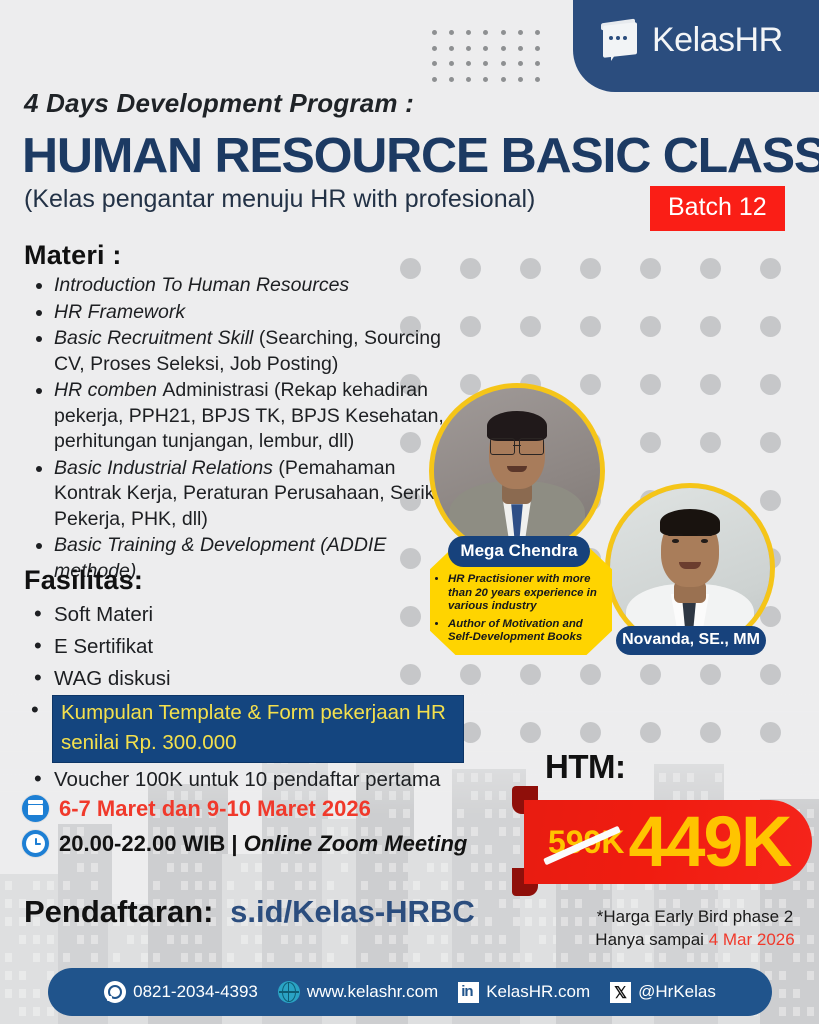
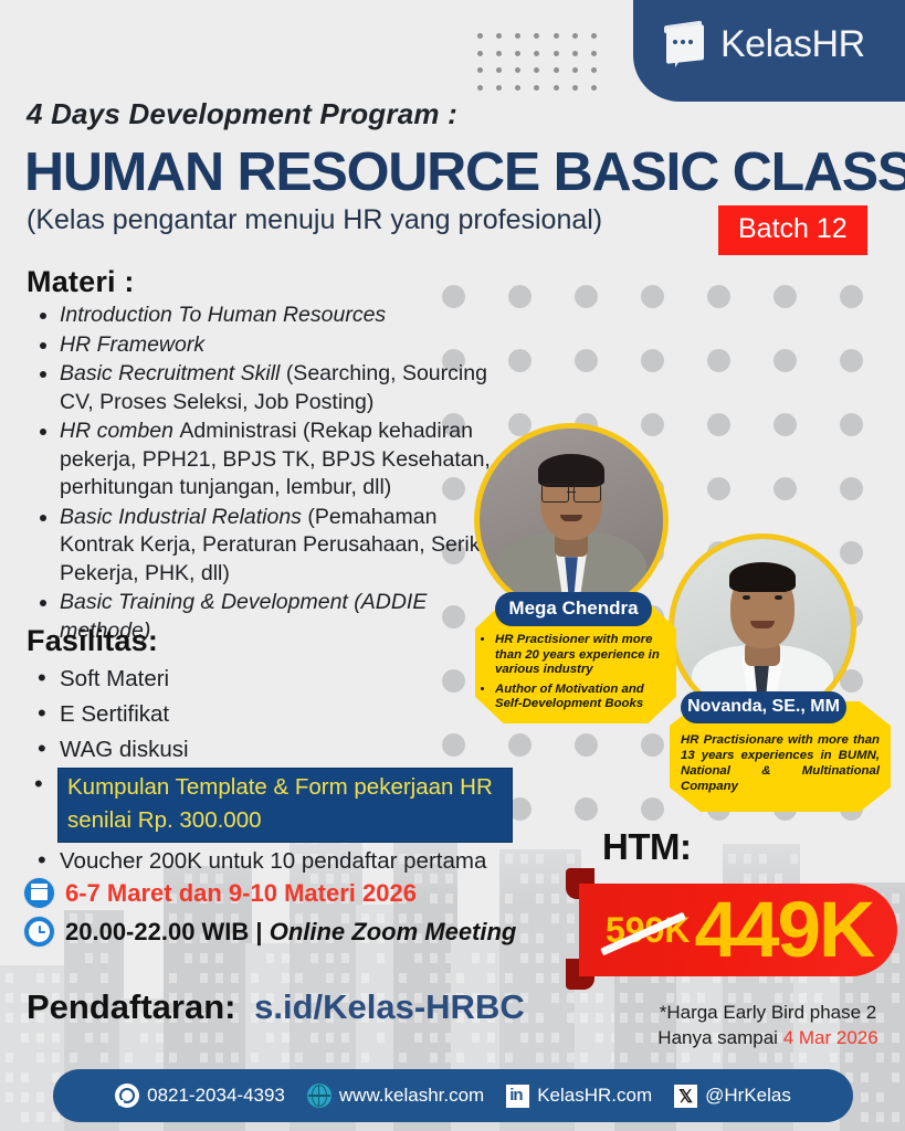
  KelasHR
  4 Days Development Program :
  HUMAN RESOURCE BASIC CLASS
- (Kelas pengantar menuju HR with profesional)
+ (Kelas pengantar menuju HR yang profesional)
  Batch 12
  Materi :
  Introduction To Human Resources
  HR Framework
  Basic Recruitment Skill (Searching, Sourcing CV, Proses Seleksi, Job Posting)
  HR comben Administrasi (Rekap kehadiran pekerja, PPH21, BPJS TK, BPJS Kesehatan perhitungan tunjangan, lembur, dll)
  Basic Industrial Relations (Pemahaman Kontrak Kerja, Peraturan Perusahaan, Serik Pekerja, PHK, dll)
  Basic Training & Development (ADDIE methode)
  Fasilitas:
  Soft Materi
  E Sertifikat
  WAG diskusi
  Kumpulan Template & Form pekerjaan HR senilai Rp. 300.000
- Voucher 100K untuk 10 pendaftar pertama
+ Voucher 200K untuk 10 pendaftar pertama
- 6-7 Maret dan 9-10 Maret 2026
+ 6-7 Maret dan 9-10 Materi 2026
  20.00-22.00 WIB | Online Zoom Meeting
  Pendaftaran: s.id/Kelas-HRBC
  HR Practisioner with more than 20 years experience in various industry
  Author of Motivation and Self-Development Books
  Mega Chendra
+ HR Practisionare with more than 13 years experiences in BUMN, National & Multinational Company
  Novanda, SE., MM
  HTM:
  599K
  449K
  *Harga Early Bird phase 2
  Hanya sampai 4 Mar 2026
  0821-2034-4393
  www.kelashr.com
  in
  KelasHR.com
  𝕏
  @HrKelas
